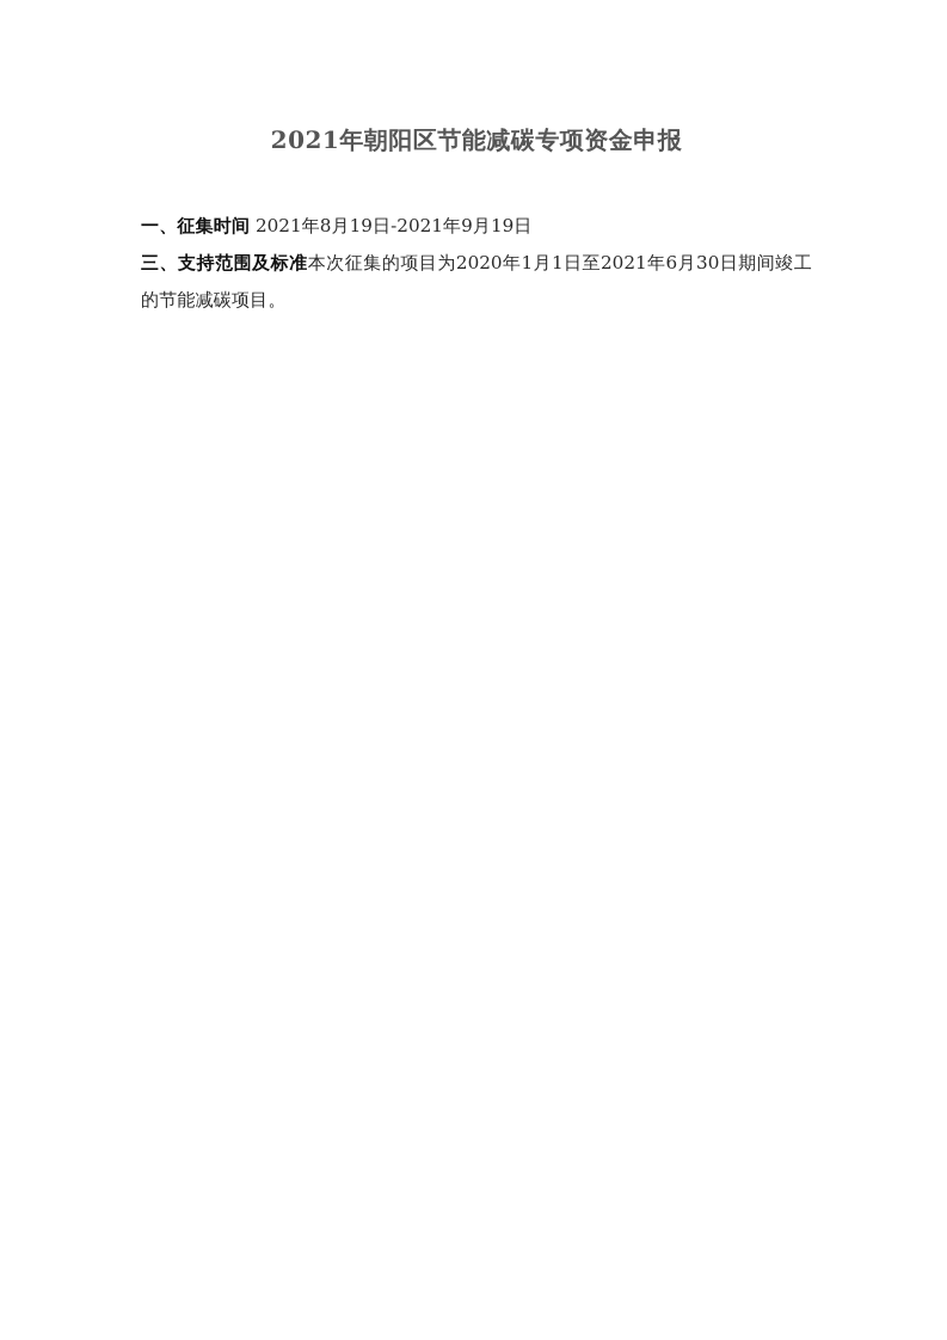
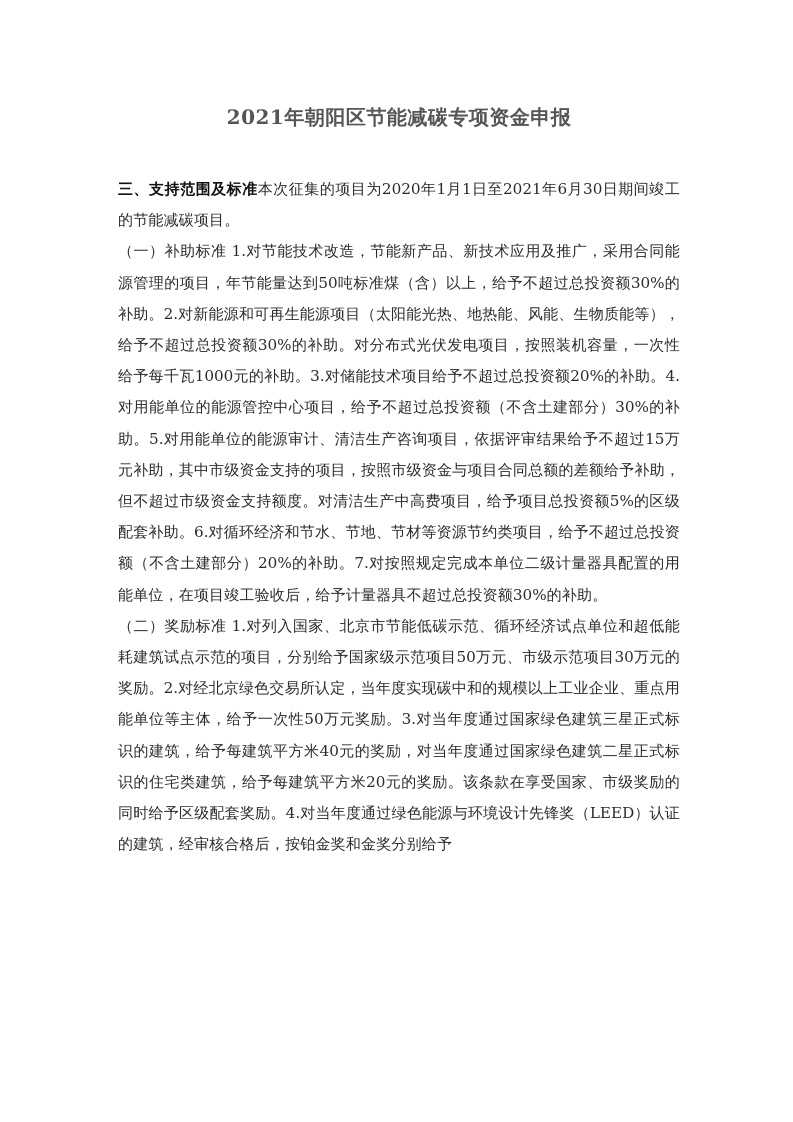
  2021年朝阳区节能减碳专项资金申报
- 一、征集时间 2021年8月19日-2021年9月19日
  三、支持范围及标准本次征集的项目为2020年1月1日至2021年6月30日期间竣工的节能减碳项目。
+ （一）补助标准 1.对节能技术改造，节能新产品、新技术应用及推广，采用合同能源管理的项目，年节能量达到50吨标准煤（含）以上，给予不超过总投资额30%的补助。2.对新能源和可再生能源项目（太阳能光热、地热能、风能、生物质能等），给予不超过总投资额30%的补助。对分布式光伏发电项目，按照装机容量，一次性给予每千瓦1000元的补助。3.对储能技术项目给予不超过总投资额20%的补助。4.对用能单位的能源管控中心项目，给予不超过总投资额（不含土建部分）30%的补助。5.对用能单位的能源审计、清洁生产咨询项目，依据评审结果给予不超过15万元补助，其中市级资金支持的项目，按照市级资金与项目合同总额的差额给予补助，但不超过市级资金支持额度。对清洁生产中高费项目，给予项目总投资额5%的区级配套补助。6.对循环经济和节水、节地、节材等资源节约类项目，给予不超过总投资额（不含土建部分）20%的补助。7.对按照规定完成本单位二级计量器具配置的用能单位，在项目竣工验收后，给予计量器具不超过总投资额30%的补助。
+ （二）奖励标准 1.对列入国家、北京市节能低碳示范、循环经济试点单位和超低能耗建筑试点示范的项目，分别给予国家级示范项目50万元、市级示范项目30万元的奖励。2.对经北京绿色交易所认定，当年度实现碳中和的规模以上工业企业、重点用能单位等主体，给予一次性50万元奖励。3.对当年度通过国家绿色建筑三星正式标识的建筑，给予每建筑平方米40元的奖励，对当年度通过国家绿色建筑二星正式标识的住宅类建筑，给予每建筑平方米20元的奖励。该条款在享受国家、市级奖励的同时给予区级配套奖励。4.对当年度通过绿色能源与环境设计先锋奖（LEED）认证的建筑，经审核合格后，按铂金奖和金奖分别给予
